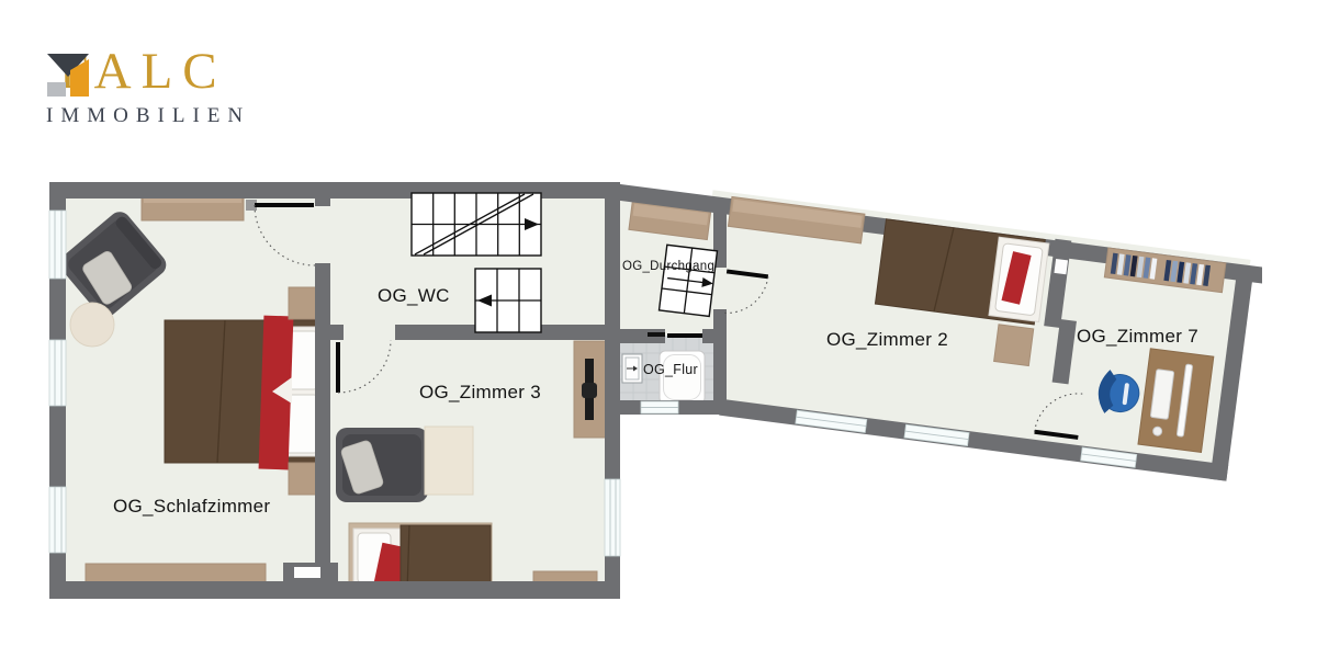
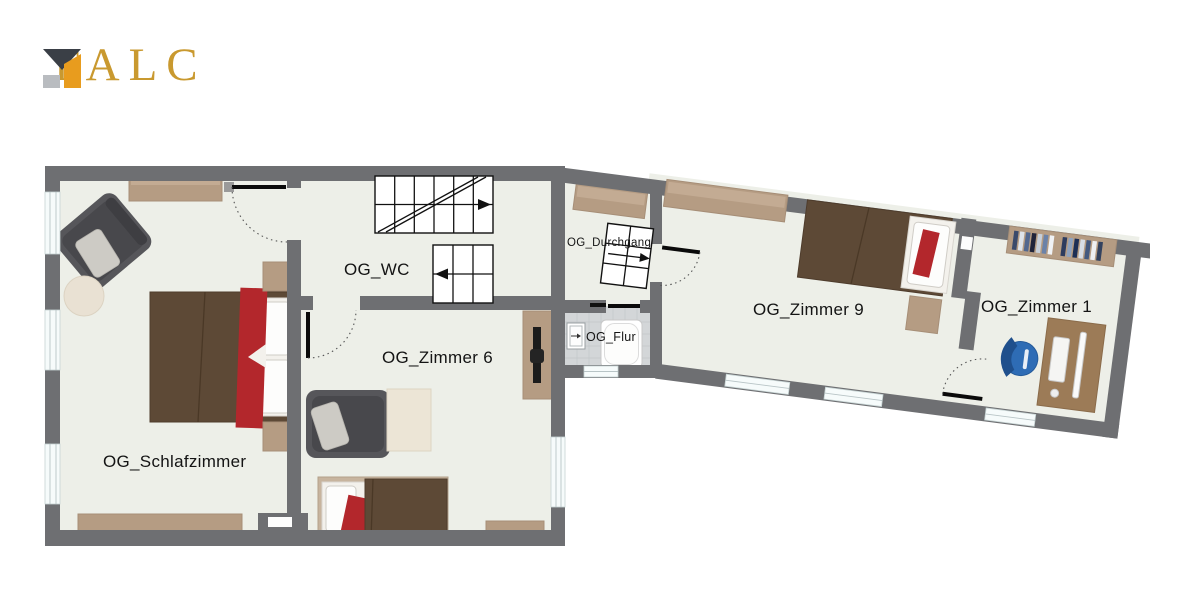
  ALC
- IMMOBILIEN
  OG_Schlafzimmer
  OG_WC
- OG_Zimmer 3
+ OG_Zimmer 6
  OG_Durchgang
  OG_Flur
- OG_Zimmer 2
+ OG_Zimmer 9
- OG_Zimmer 7
+ OG_Zimmer 1
